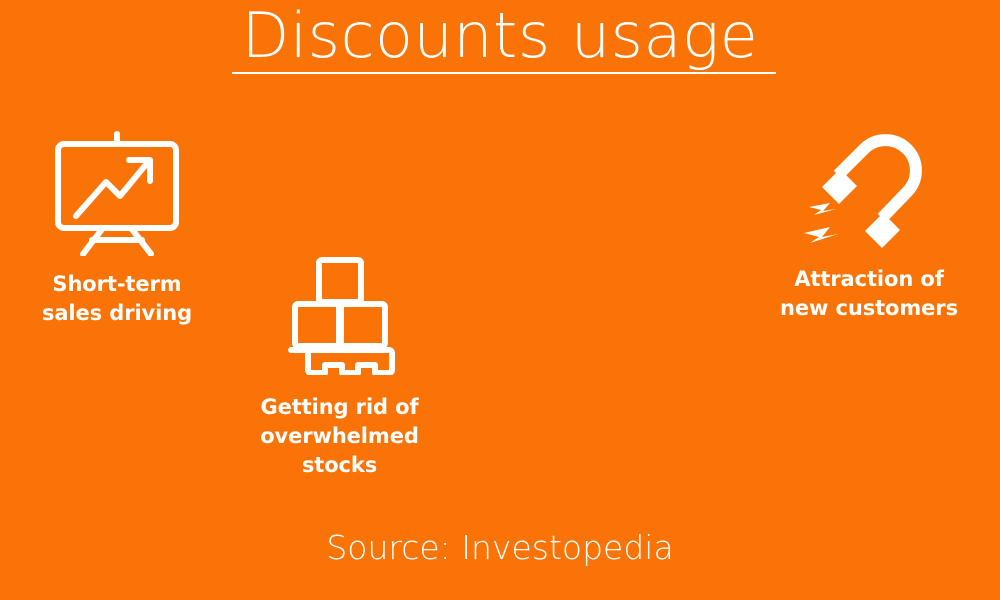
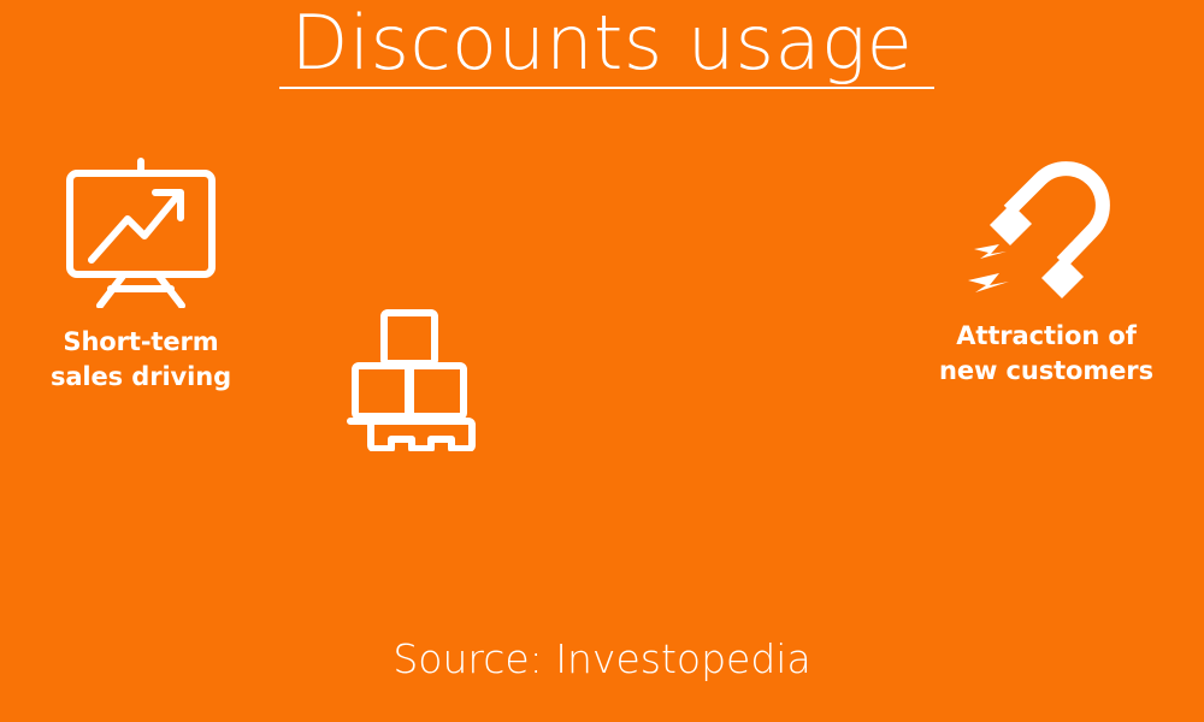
  Discounts usage
  Short-term
  sales driving
- Getting rid of
- overwhelmed stocks
  Attraction of
  new customers
  Source: Investopedia
